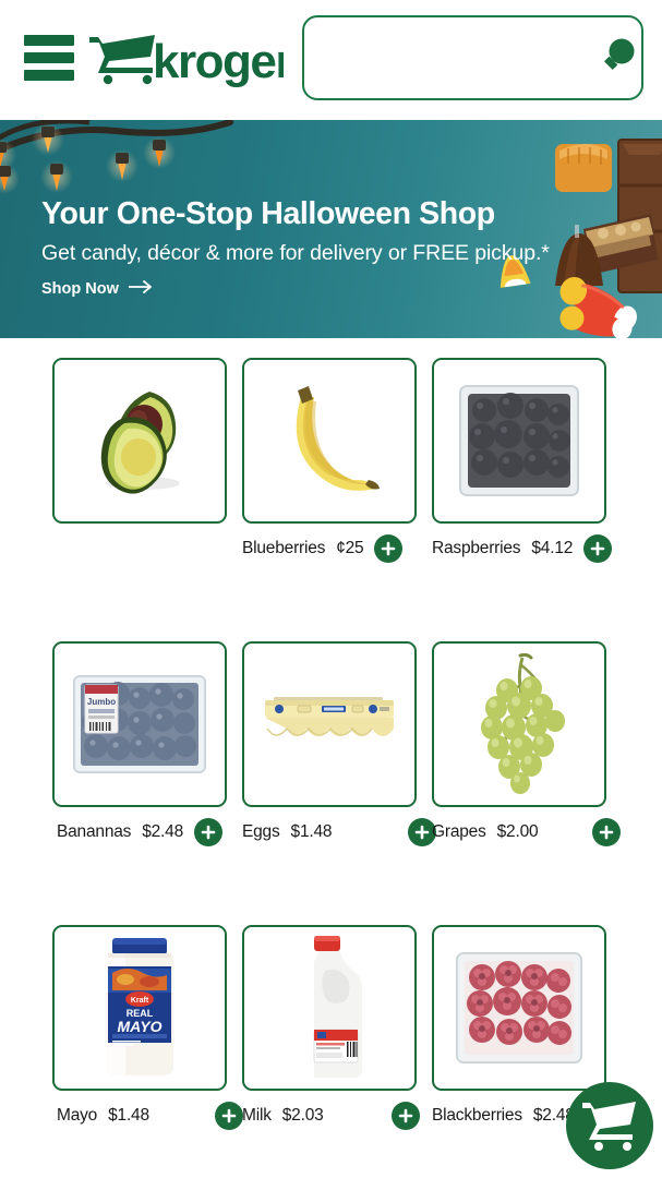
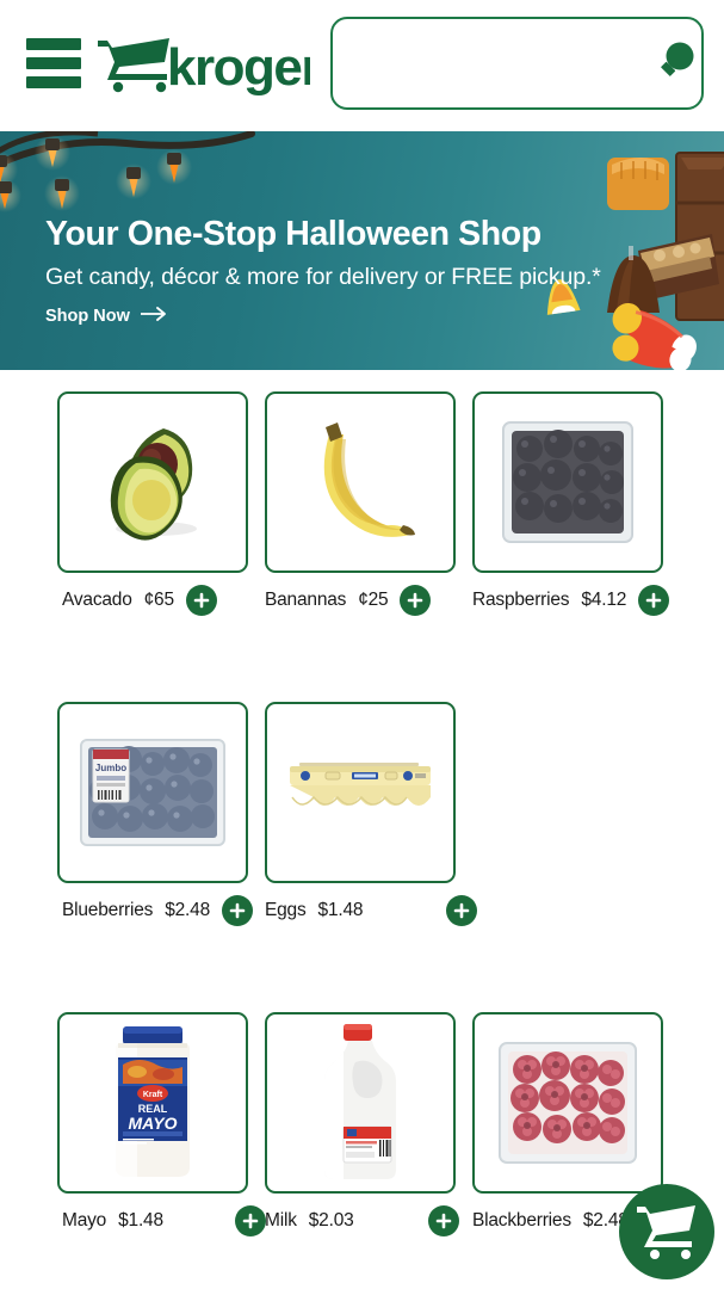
  kroge
  Your One-Stop Halloween Shop
  Get candy, décor & more for delivery or FREE pickup.*
  Shop Now
+ Avacado
+ ¢65
- Blueberries
+ Banannas
  ¢25
  Raspberries
  $4.12
  Jumbo
- Banannas
+ Blueberries
  $2.48
  Eggs
  $1.48
- Grapes
- $2.00
  REAL
  MAYO
  Mayo
  $1.48
  Milk
  $2.03
  Blackberries
  $2.4
